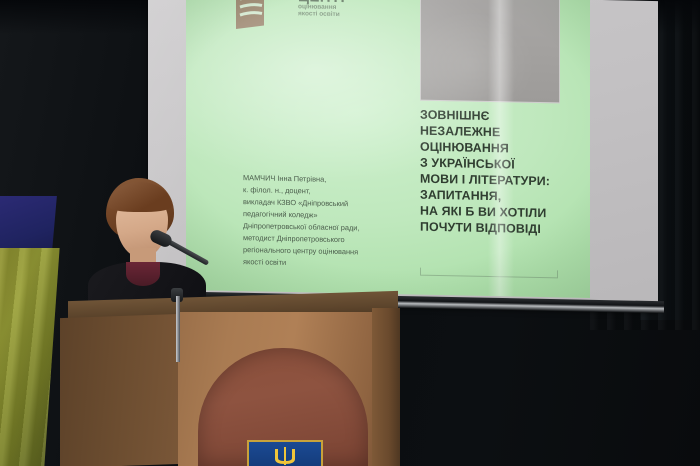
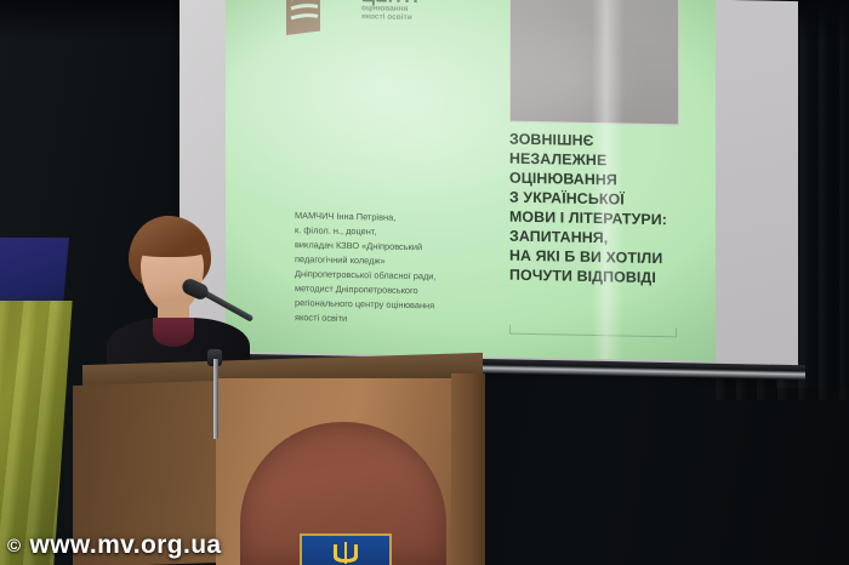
+ ©
+ www.mv.org.ua
